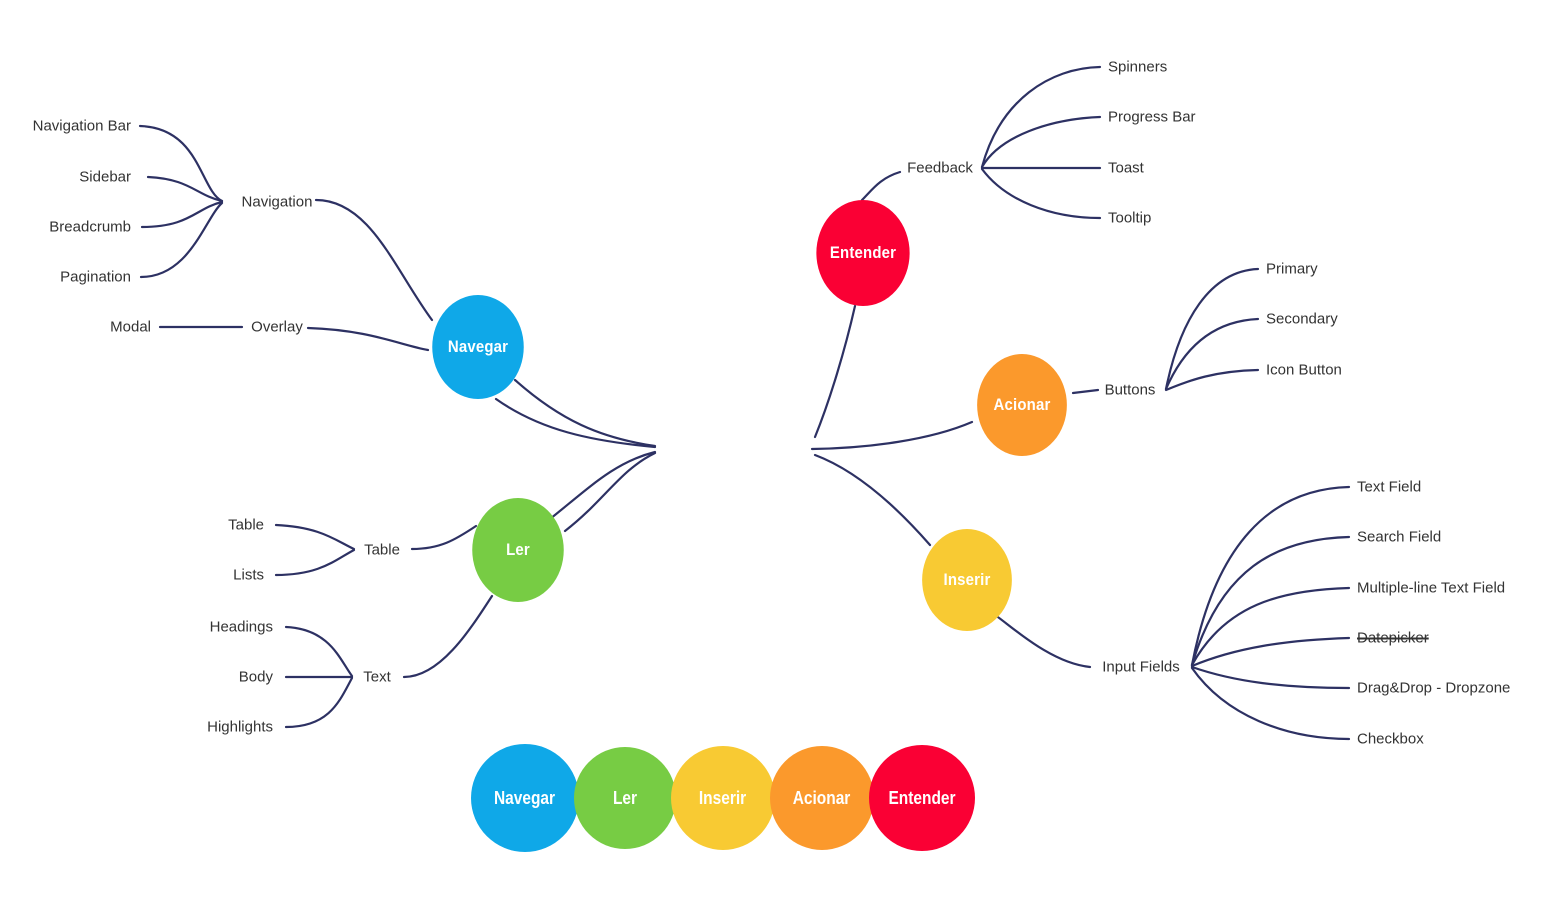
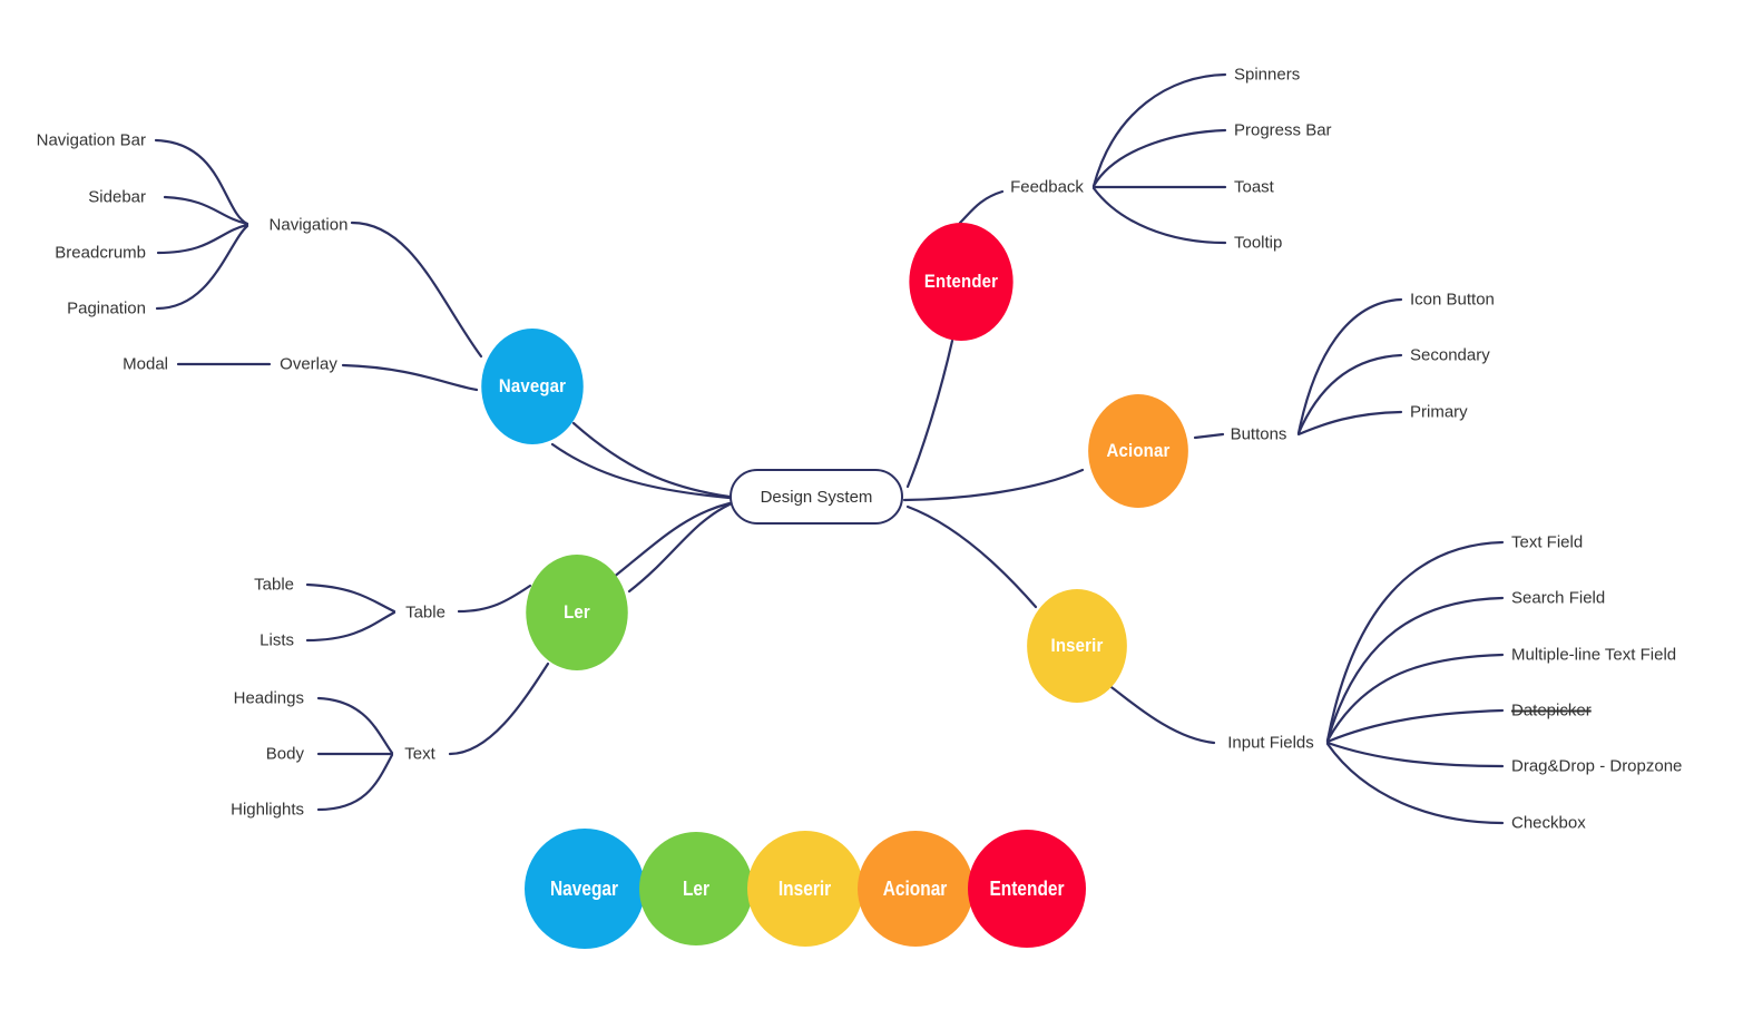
+ Design System
  Navegar
  Entender
  Acionar
  Inserir
  Ler
  Navigation
  Overlay
  Feedback
  Buttons
  Input Fields
  Table
  Text
  Navigation Bar
  Sidebar
  Breadcrumb
  Pagination
  Modal
  Spinners
  Progress Bar
  Toast
  Tooltip
- Primary
+ Icon Button
  Secondary
- Icon Button
+ Primary
  Text Field
  Search Field
  Multiple-line Text Field
  Datepicker
  Drag&Drop - Dropzone
  Checkbox
  Table
  Lists
  Headings
  Body
  Highlights
  Navegar
  Ler
  Inserir
  Acionar
  Entender
